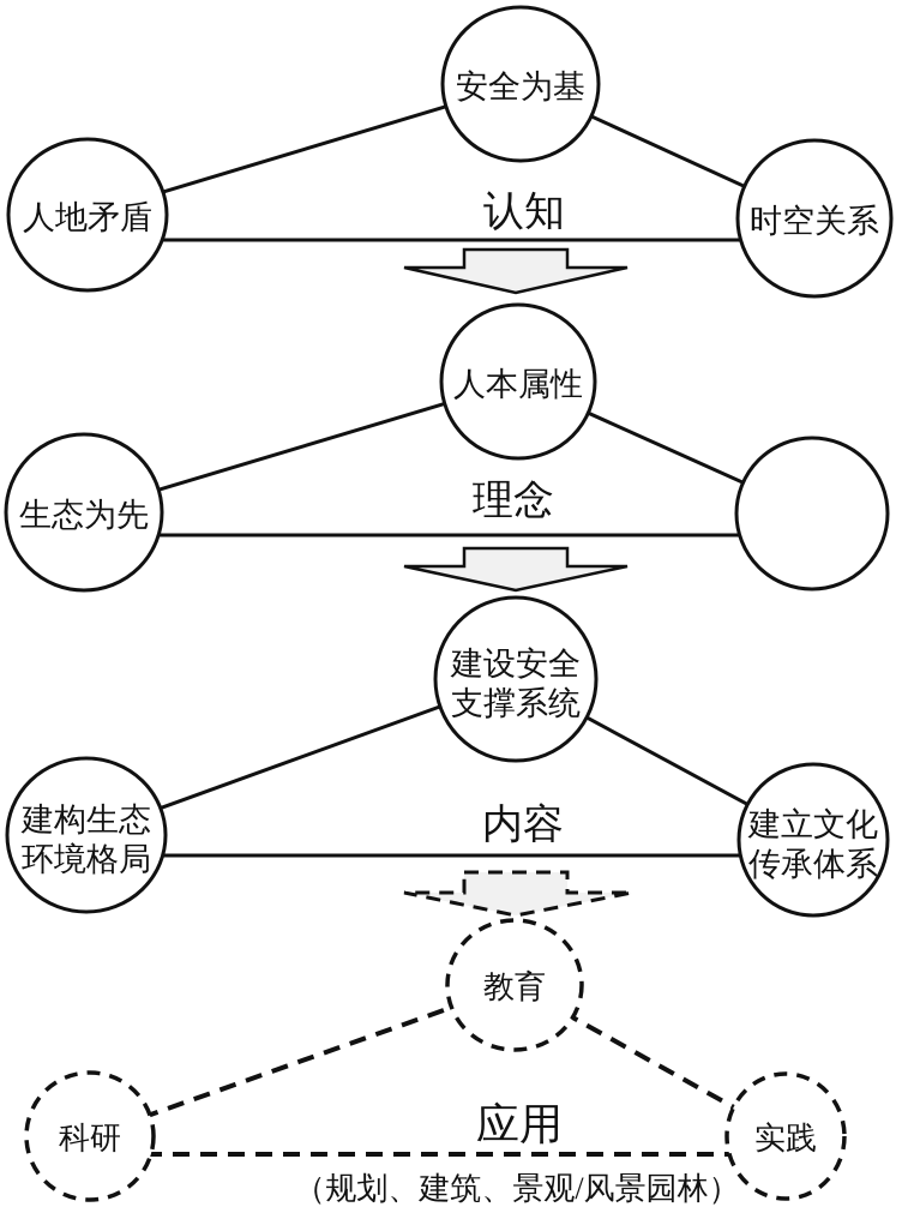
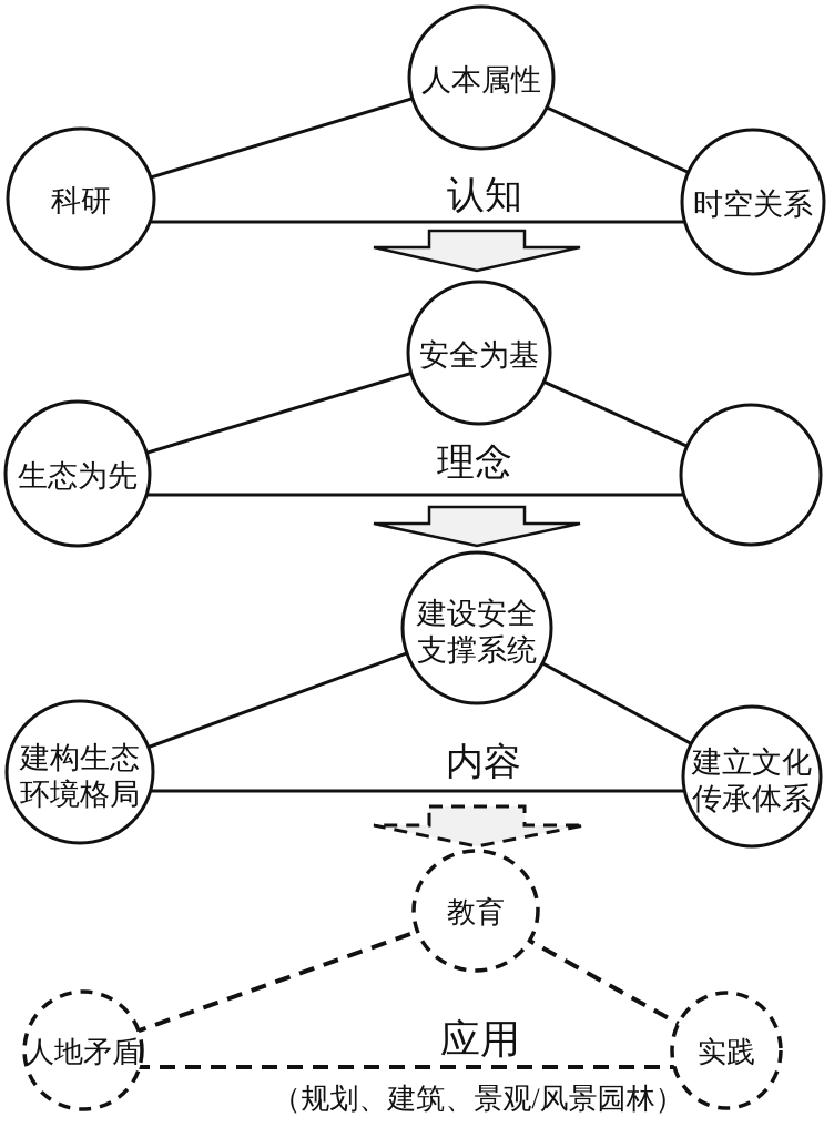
- 安全为基
+ 人本属性
- 人地矛盾
+ 科研
  时空关系
  认知
- 人本属性
+ 安全为基
  生态为先
  理念
  建设安全
  支撑系统
  建构生态
  环境格局
  建立文化
  传承体系
  内容
  教育
- 科研
+ 人地矛盾
  实践
  应用
  （规划、建筑、景观/风景园林）
